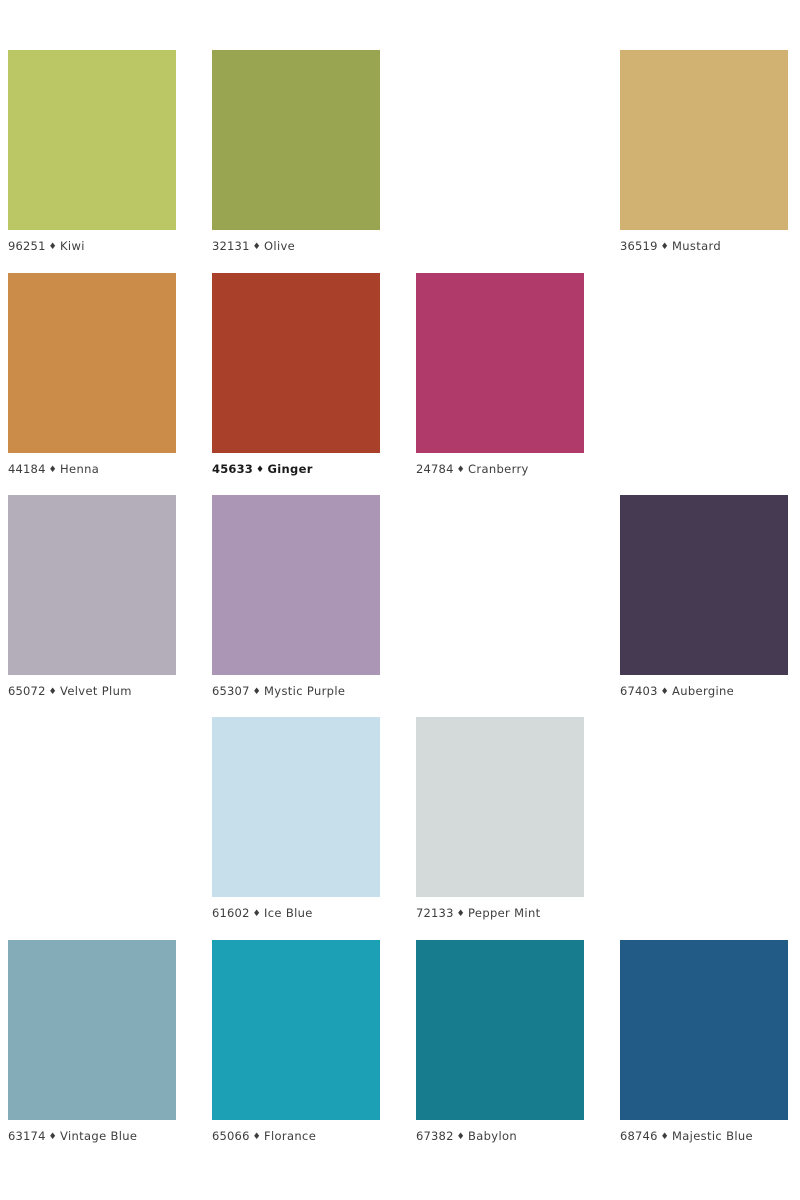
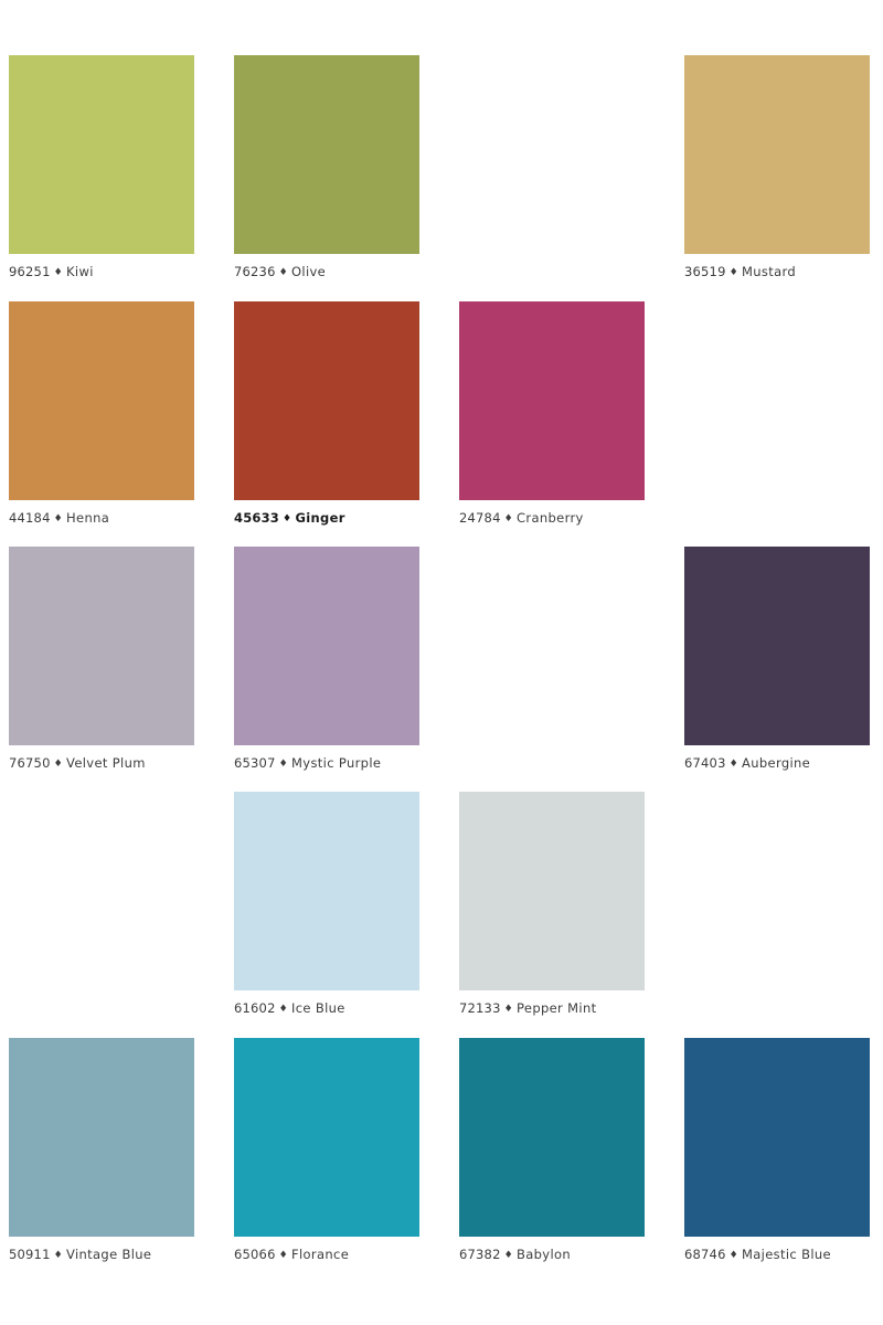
  96251 ♦ Kiwi
- 32131 ♦ Olive
+ 76236 ♦ Olive
  36519 ♦ Mustard
  44184 ♦ Henna
  45633 ♦ Ginger
  24784 ♦ Cranberry
- 65072 ♦ Velvet Plum
+ 76750 ♦ Velvet Plum
  65307 ♦ Mystic Purple
  67403 ♦ Aubergine
  61602 ♦ Ice Blue
  72133 ♦ Pepper Mint
- 63174 ♦ Vintage Blue
+ 50911 ♦ Vintage Blue
  65066 ♦ Florance
  67382 ♦ Babylon
  68746 ♦ Majestic Blue
